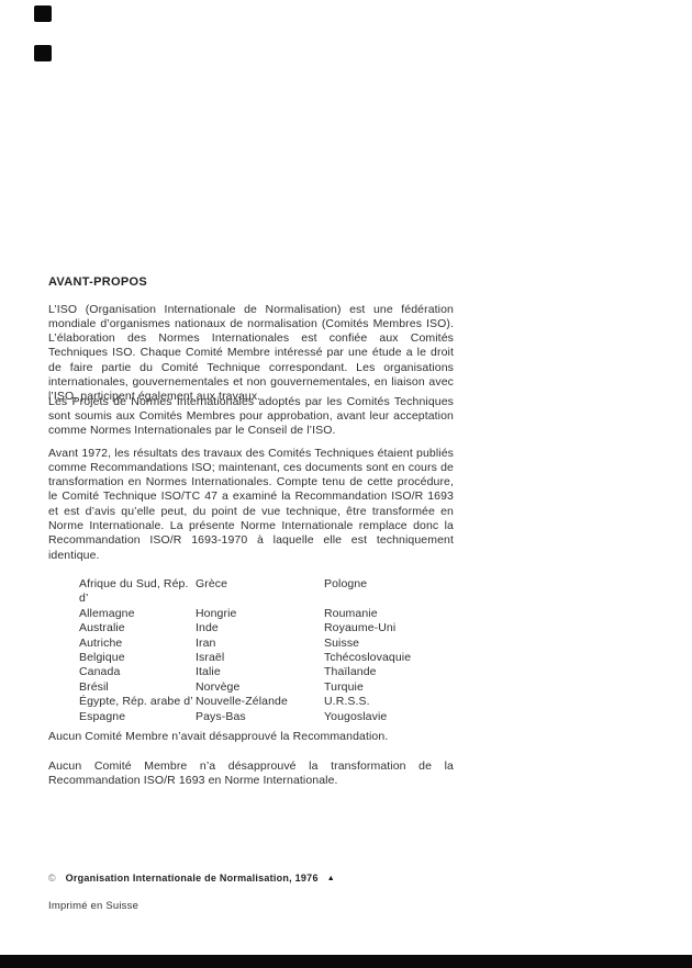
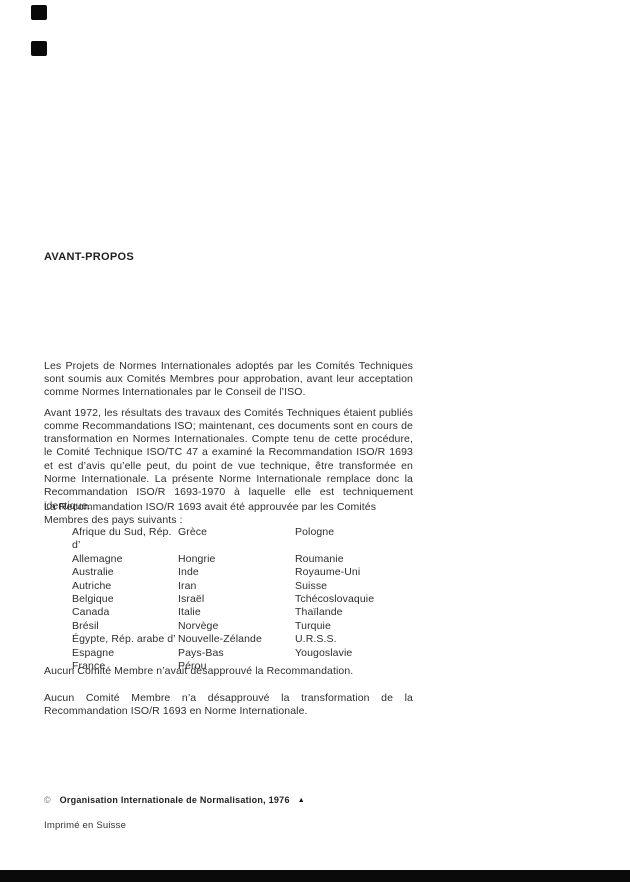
  AVANT-PROPOS
- L’ISO (Organisation Internationale de Normalisation) est une fédération mondiale d’organismes nationaux de normalisation (Comités Membres ISO). L’élaboration des Normes Internationales est confiée aux Comités Techniques ISO. Chaque Comité Membre intéressé par une étude a le droit de faire partie du Comité Technique correspondant. Les organisations internationales, gouvernementales et non gouvernementales, en liaison avec l’ISO, participent également aux travaux.
  Les Projets de Normes Internationales adoptés par les Comités Techniques sont soumis aux Comités Membres pour approbation, avant leur acceptation comme Normes Internationales par le Conseil de l’ISO.
  Avant 1972, les résultats des travaux des Comités Techniques étaient publiés comme Recommandations ISO; maintenant, ces documents sont en cours de transformation en Normes Internationales. Compte tenu de cette procédure, le Comité Technique ISO/TC 47 a examiné la Recommandation ISO/R 1693 et est d’avis qu’elle peut, du point de vue technique, être transformée en Norme Internationale. La présente Norme Internationale remplace donc la Recommandation ISO/R 1693-1970 à laquelle elle est techniquement identique.
+ La Recommandation ISO/R 1693 avait été approuvée par les Comités Membres des pays suivants :
  Afrique du Sud, Rép. d’
  Grèce
  Pologne
  Allemagne
  Hongrie
  Roumanie
  Australie
  Inde
  Royaume-Uni
  Autriche
  Iran
  Suisse
  Belgique
  Israël
  Tchécoslovaquie
  Canada
  Italie
  Thaïlande
  Brésil
  Norvège
  Turquie
  Égypte, Rép. arabe d’
  Nouvelle-Zélande
  U.R.S.S.
  Espagne
  Pays-Bas
  Yougoslavie
+ France
+ Pérou
  Aucun Comité Membre n’avait désapprouvé la Recommandation.
  Aucun Comité Membre n’a désapprouvé la transformation de la Recommandation ISO/R 1693 en Norme Internationale.
  ©
  Organisation Internationale de Normalisation, 1976
  Imprimé en Suisse
